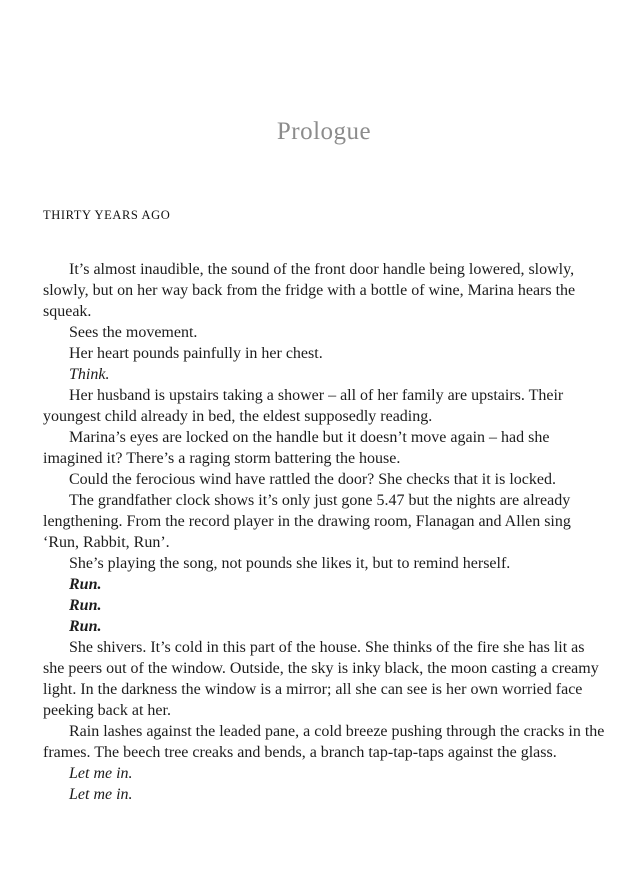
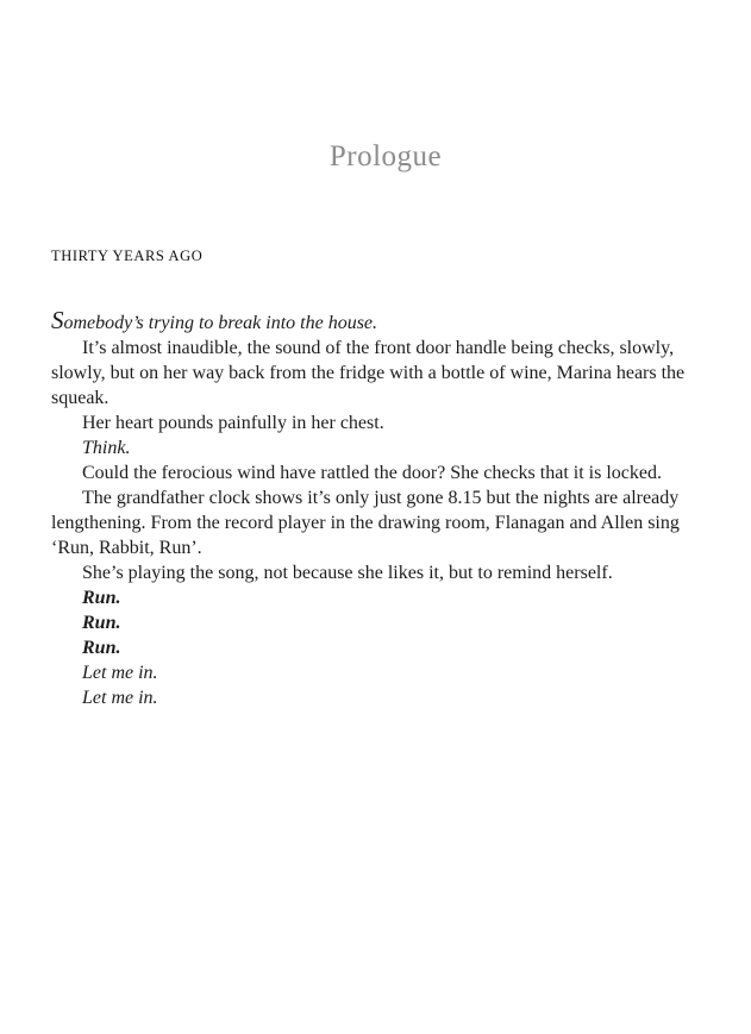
  Prologue
  THIRTY YEARS AGO
+ Somebody’s trying to break into the house.
- It’s almost inaudible, the sound of the front door handle being lowered, slowly, slowly, but on her way back from the fridge with a bottle of wine, Marina hears the squeak.
+ It’s almost inaudible, the sound of the front door handle being checks, slowly, slowly, but on her way back from the fridge with a bottle of wine, Marina hears the squeak.
- Sees the movement.
  Her heart pounds painfully in her chest.
  Think.
- Her husband is upstairs taking a shower – all of her family are upstairs. Their youngest child already in bed, the eldest supposedly reading.
- Marina’s eyes are locked on the handle but it doesn’t move again – had she imagined it? There’s a raging storm battering the house.
  Could the ferocious wind have rattled the door? She checks that it is locked.
- The grandfather clock shows it’s only just gone 5.47 but the nights are already lengthening. From the record player in the drawing room, Flanagan and Allen sing ‘Run, Rabbit, Run’.
+ The grandfather clock shows it’s only just gone 8.15 but the nights are already lengthening. From the record player in the drawing room, Flanagan and Allen sing ‘Run, Rabbit, Run’.
- She’s playing the song, not pounds she likes it, but to remind herself.
+ She’s playing the song, not because she likes it, but to remind herself.
  Run.
  Run.
  Run.
- She shivers. It’s cold in this part of the house. She thinks of the fire she has lit as she peers out of the window. Outside, the sky is inky black, the moon casting a creamy light. In the darkness the window is a mirror; all she can see is her own worried face peeking back at her.
- Rain lashes against the leaded pane, a cold breeze pushing through the cracks in the frames. The beech tree creaks and bends, a branch tap-tap-taps against the glass.
  Let me in.
  Let me in.
